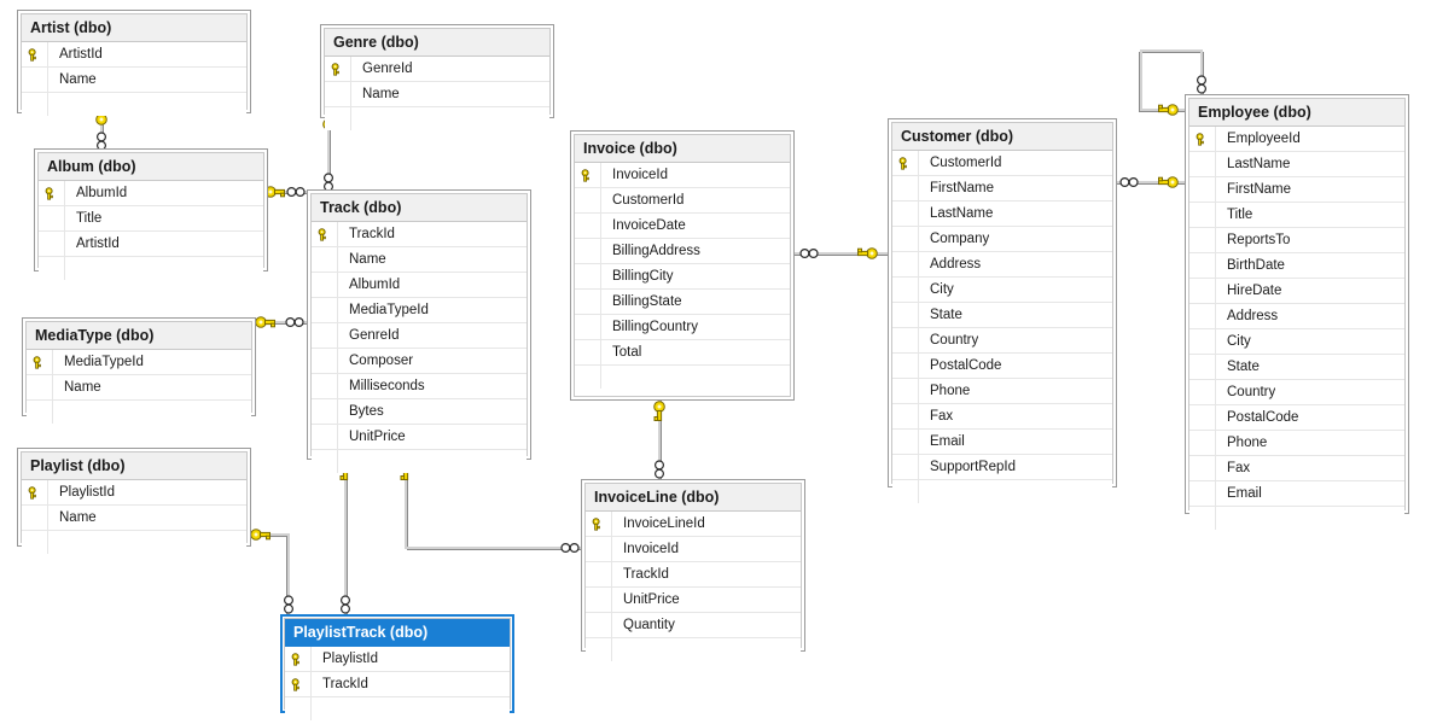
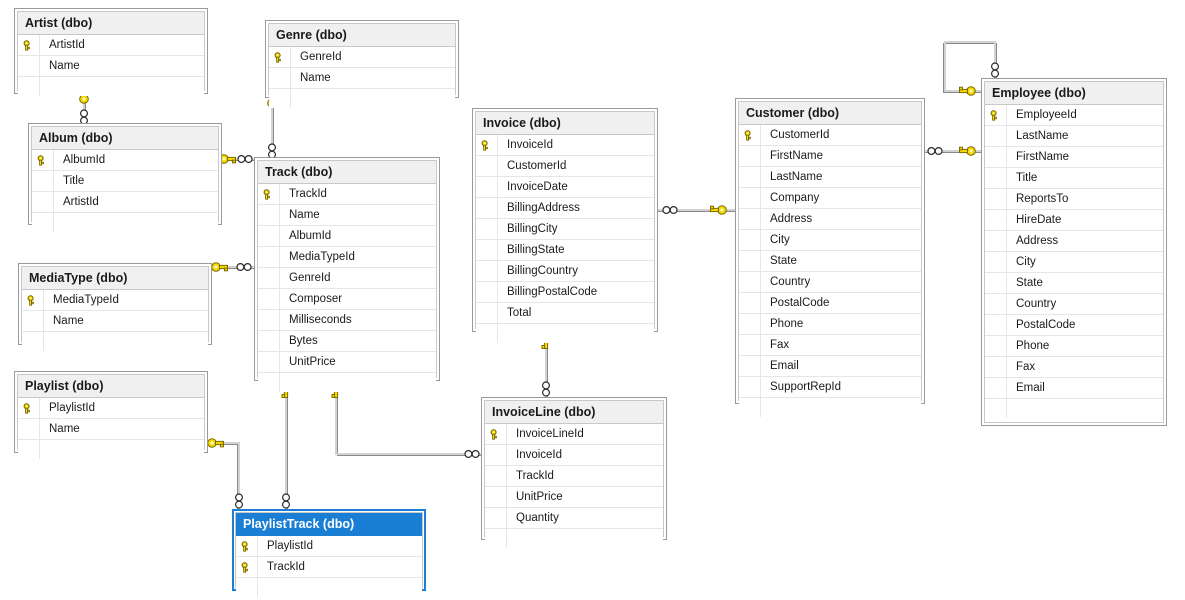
  Artist (dbo)
  ArtistId
  Name
  Genre (dbo)
  GenreId
  Name
  Album (dbo)
  AlbumId
  Title
  ArtistId
  MediaType (dbo)
  MediaTypeId
  Name
  Playlist (dbo)
  PlaylistId
  Name
  Track (dbo)
  TrackId
  Name
  AlbumId
  MediaTypeId
  GenreId
  Composer
  Milliseconds
  Bytes
  UnitPrice
  PlaylistTrack (dbo)
  PlaylistId
  TrackId
  Invoice (dbo)
  InvoiceId
  CustomerId
  InvoiceDate
  BillingAddress
  BillingCity
  BillingState
  BillingCountry
+ BillingPostalCode
  Total
  InvoiceLine (dbo)
  InvoiceLineId
  InvoiceId
  TrackId
  UnitPrice
  Quantity
  Customer (dbo)
  CustomerId
  FirstName
  LastName
  Company
  Address
  City
  State
  Country
  PostalCode
  Phone
  Fax
  Email
  SupportRepId
  Employee (dbo)
  EmployeeId
  LastName
  FirstName
  Title
  ReportsTo
- BirthDate
  HireDate
  Address
  City
  State
  Country
  PostalCode
  Phone
  Fax
  Email
